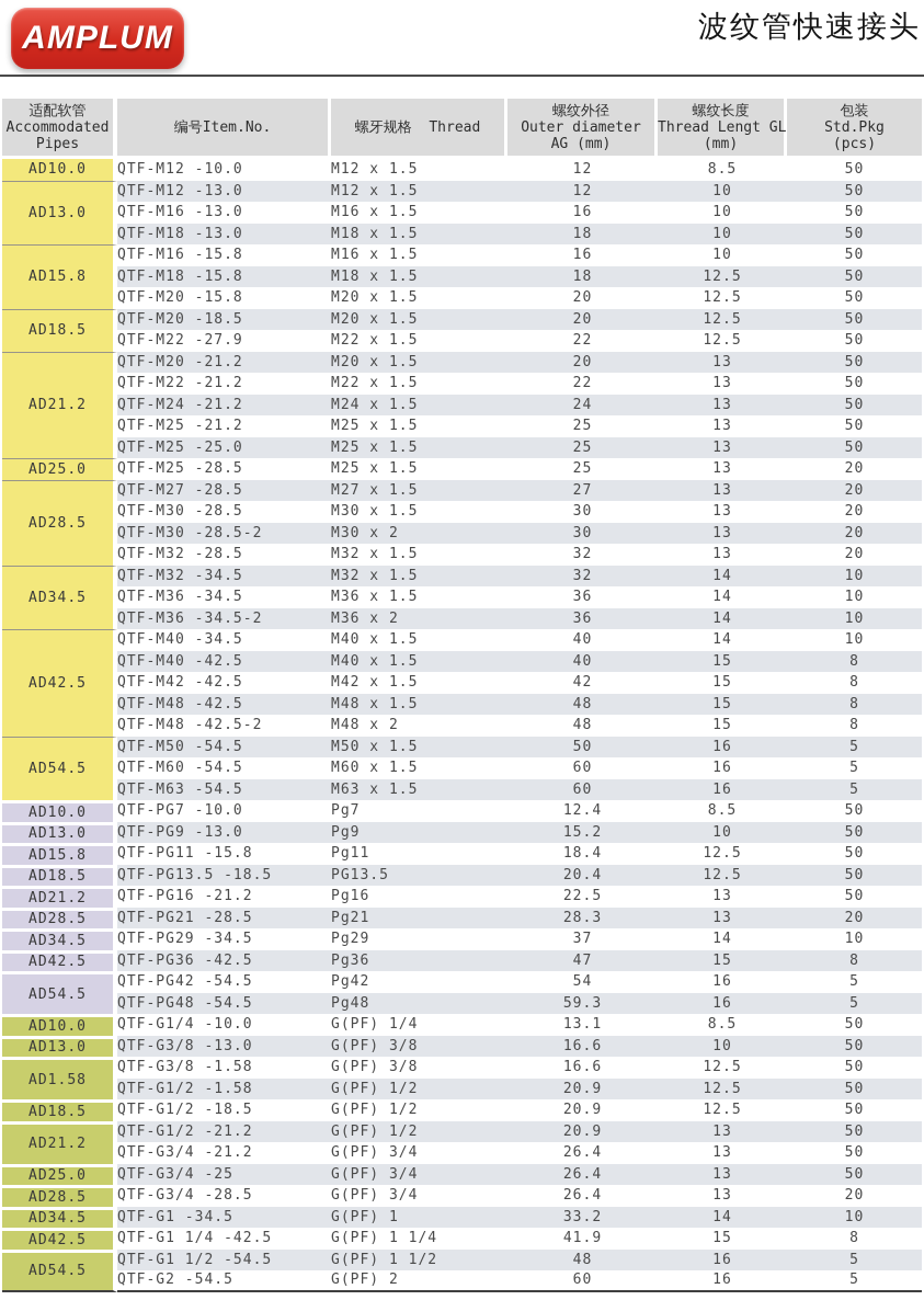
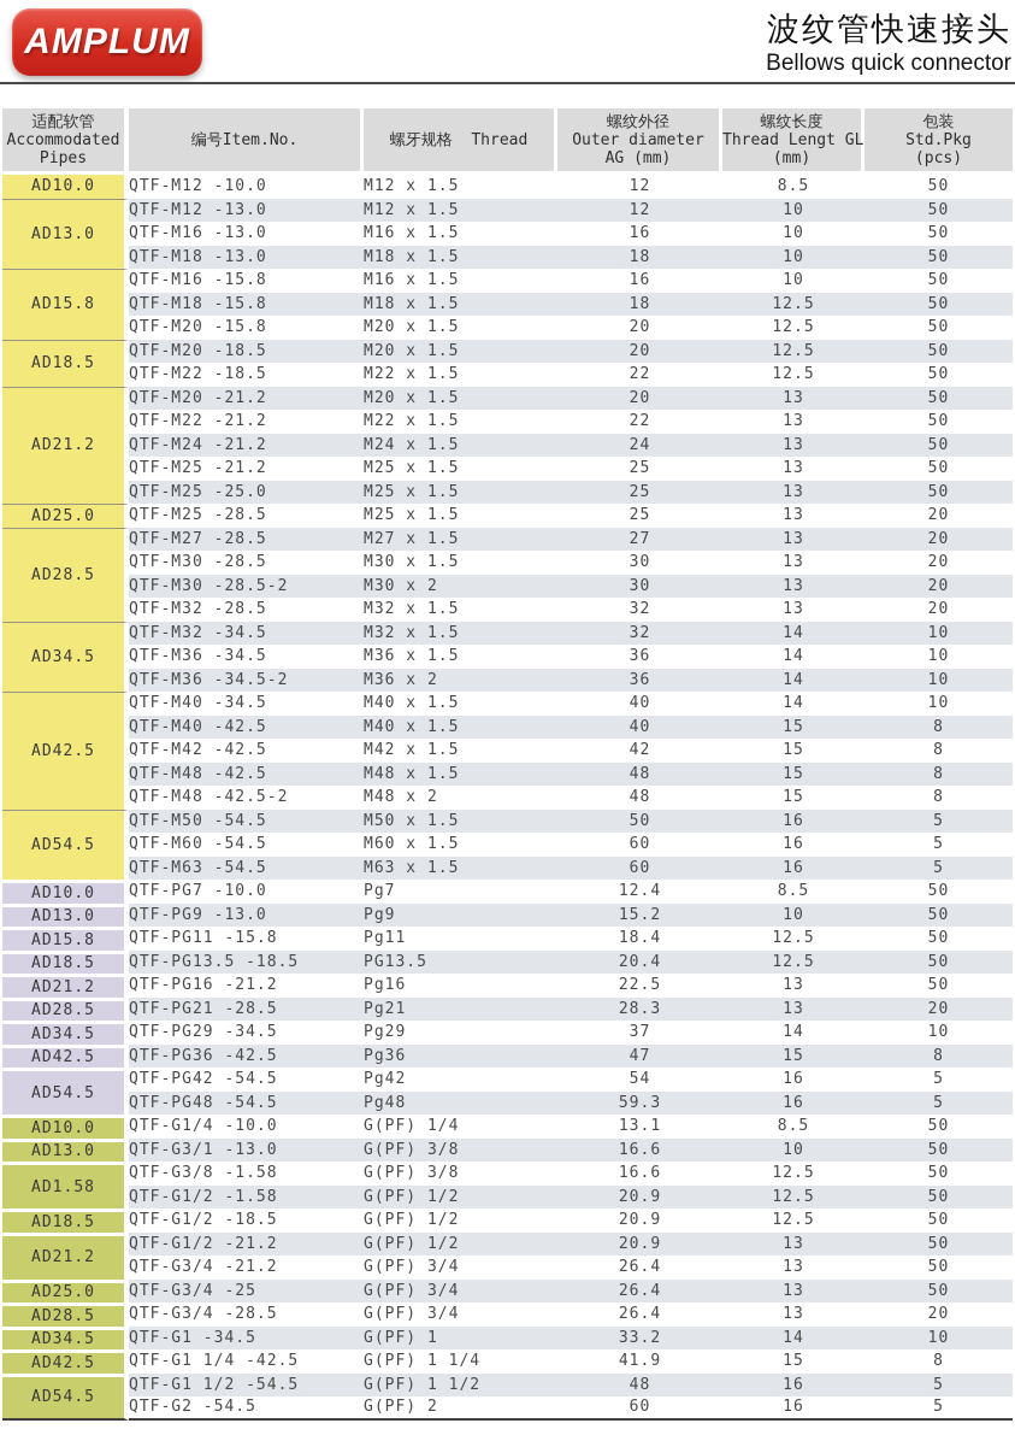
  AMPLUM
  波纹管快速接头
+ Bellows quick connector
  适配软管AccommodatedPipes	编号Item.No.	螺牙规格 Thread	螺纹外径Outer diameterAG (mm)	螺纹长度Thread Lengt GL(mm)	包装Std.Pkg(pcs)
  AD10.0	QTF-M12 -10.0	M12 x 1.5	12	8.5	50
  AD13.0	QTF-M12 -13.0	M12 x 1.5	12	10	50
  QTF-M16 -13.0	M16 x 1.5	16	10	50
  QTF-M18 -13.0	M18 x 1.5	18	10	50
  AD15.8	QTF-M16 -15.8	M16 x 1.5	16	10	50
  QTF-M18 -15.8	M18 x 1.5	18	12.5	50
  QTF-M20 -15.8	M20 x 1.5	20	12.5	50
  AD18.5	QTF-M20 -18.5	M20 x 1.5	20	12.5	50
- QTF-M22 -27.9	M22 x 1.5	22	12.5	50
+ QTF-M22 -18.5	M22 x 1.5	22	12.5	50
  AD21.2	QTF-M20 -21.2	M20 x 1.5	20	13	50
  QTF-M22 -21.2	M22 x 1.5	22	13	50
  QTF-M24 -21.2	M24 x 1.5	24	13	50
  QTF-M25 -21.2	M25 x 1.5	25	13	50
  QTF-M25 -25.0	M25 x 1.5	25	13	50
  AD25.0	QTF-M25 -28.5	M25 x 1.5	25	13	20
  AD28.5	QTF-M27 -28.5	M27 x 1.5	27	13	20
  QTF-M30 -28.5	M30 x 1.5	30	13	20
  QTF-M30 -28.5-2	M30 x 2	30	13	20
  QTF-M32 -28.5	M32 x 1.5	32	13	20
  AD34.5	QTF-M32 -34.5	M32 x 1.5	32	14	10
  QTF-M36 -34.5	M36 x 1.5	36	14	10
  QTF-M36 -34.5-2	M36 x 2	36	14	10
  AD42.5	QTF-M40 -34.5	M40 x 1.5	40	14	10
  QTF-M40 -42.5	M40 x 1.5	40	15	8
  QTF-M42 -42.5	M42 x 1.5	42	15	8
  QTF-M48 -42.5	M48 x 1.5	48	15	8
  QTF-M48 -42.5-2	M48 x 2	48	15	8
  AD54.5	QTF-M50 -54.5	M50 x 1.5	50	16	5
  QTF-M60 -54.5	M60 x 1.5	60	16	5
  QTF-M63 -54.5	M63 x 1.5	60	16	5
  AD10.0	QTF-PG7 -10.0	Pg7	12.4	8.5	50
  AD13.0	QTF-PG9 -13.0	Pg9	15.2	10	50
  AD15.8	QTF-PG11 -15.8	Pg11	18.4	12.5	50
  AD18.5	QTF-PG13.5 -18.5	PG13.5	20.4	12.5	50
  AD21.2	QTF-PG16 -21.2	Pg16	22.5	13	50
  AD28.5	QTF-PG21 -28.5	Pg21	28.3	13	20
  AD34.5	QTF-PG29 -34.5	Pg29	37	14	10
  AD42.5	QTF-PG36 -42.5	Pg36	47	15	8
  AD54.5	QTF-PG42 -54.5	Pg42	54	16	5
  QTF-PG48 -54.5	Pg48	59.3	16	5
  AD10.0	QTF-G1/4 -10.0	G(PF) 1/4	13.1	8.5	50
- AD13.0	QTF-G3/8 -13.0	G(PF) 3/8	16.6	10	50
+ AD13.0	QTF-G3/1 -13.0	G(PF) 3/8	16.6	10	50
  AD1.58	QTF-G3/8 -1.58	G(PF) 3/8	16.6	12.5	50
  QTF-G1/2 -1.58	G(PF) 1/2	20.9	12.5	50
  AD18.5	QTF-G1/2 -18.5	G(PF) 1/2	20.9	12.5	50
  AD21.2	QTF-G1/2 -21.2	G(PF) 1/2	20.9	13	50
  QTF-G3/4 -21.2	G(PF) 3/4	26.4	13	50
  AD25.0	QTF-G3/4 -25	G(PF) 3/4	26.4	13	50
  AD28.5	QTF-G3/4 -28.5	G(PF) 3/4	26.4	13	20
  AD34.5	QTF-G1 -34.5	G(PF) 1	33.2	14	10
  AD42.5	QTF-G1 1/4 -42.5	G(PF) 1 1/4	41.9	15	8
  AD54.5	QTF-G1 1/2 -54.5	G(PF) 1 1/2	48	16	5
  QTF-G2 -54.5	G(PF) 2	60	16	5
